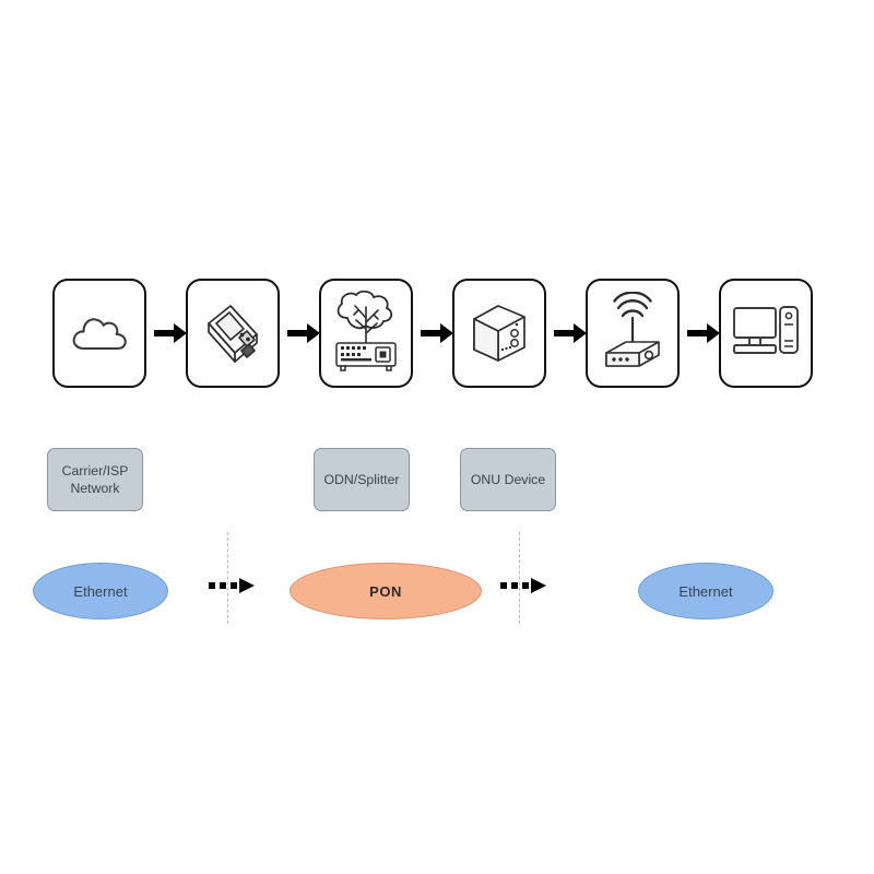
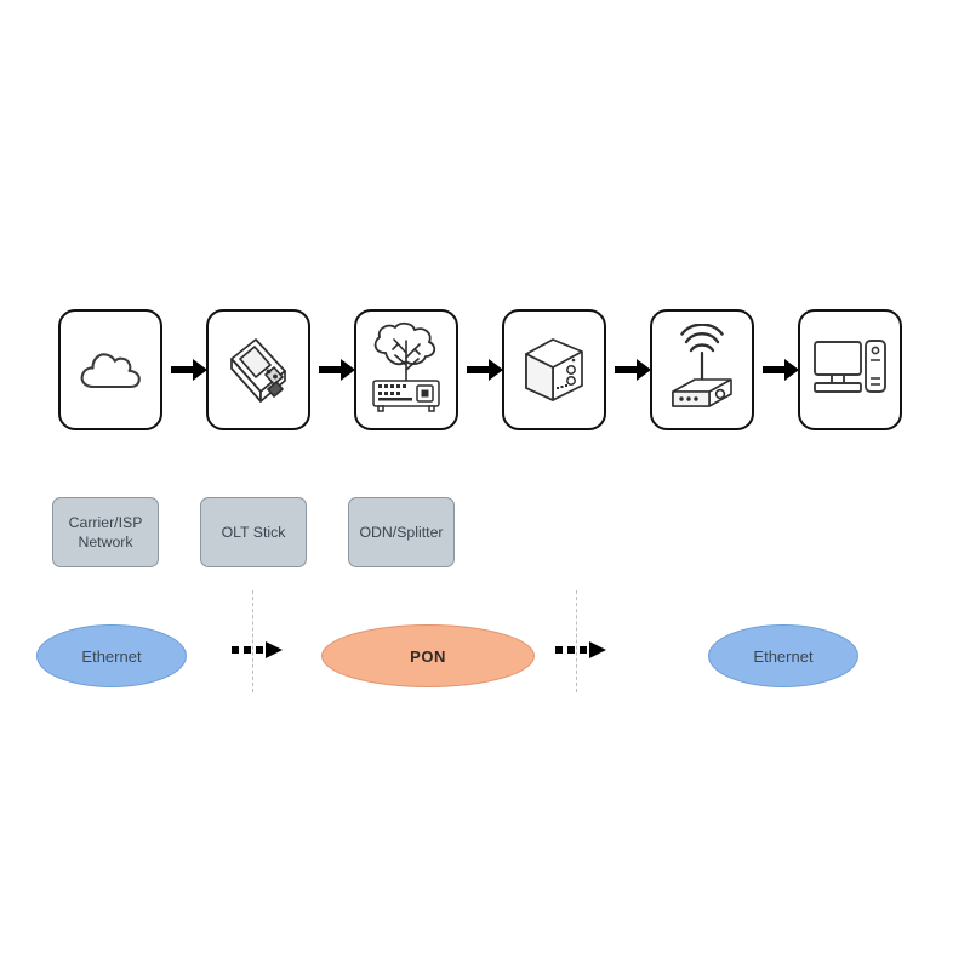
  Carrier/ISP Network
+ OLT Stick
  ODN/Splitter
- ONU Device
  Ethernet
  PON
  Ethernet
